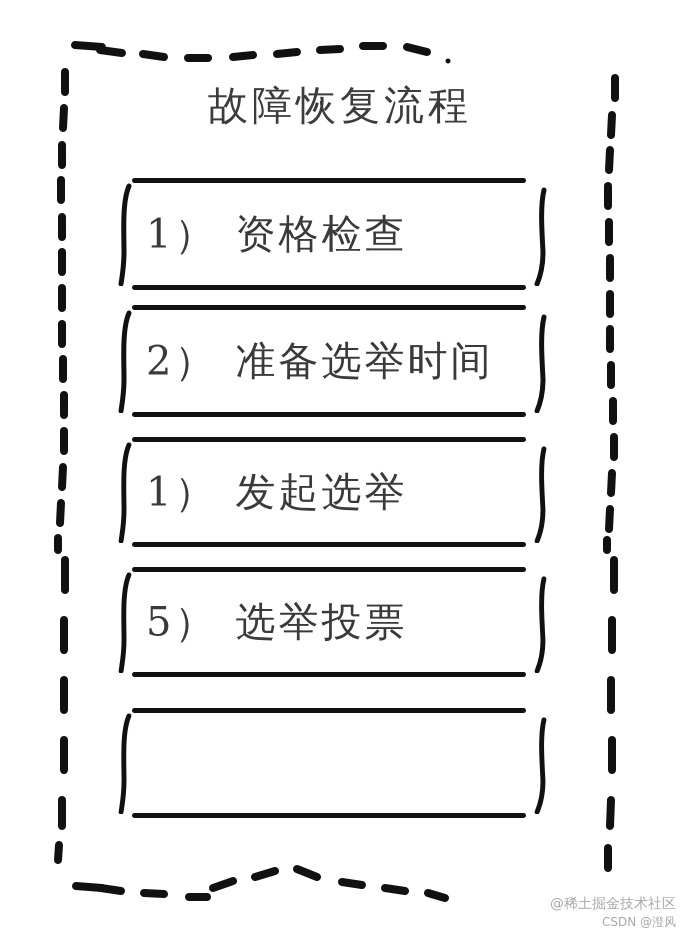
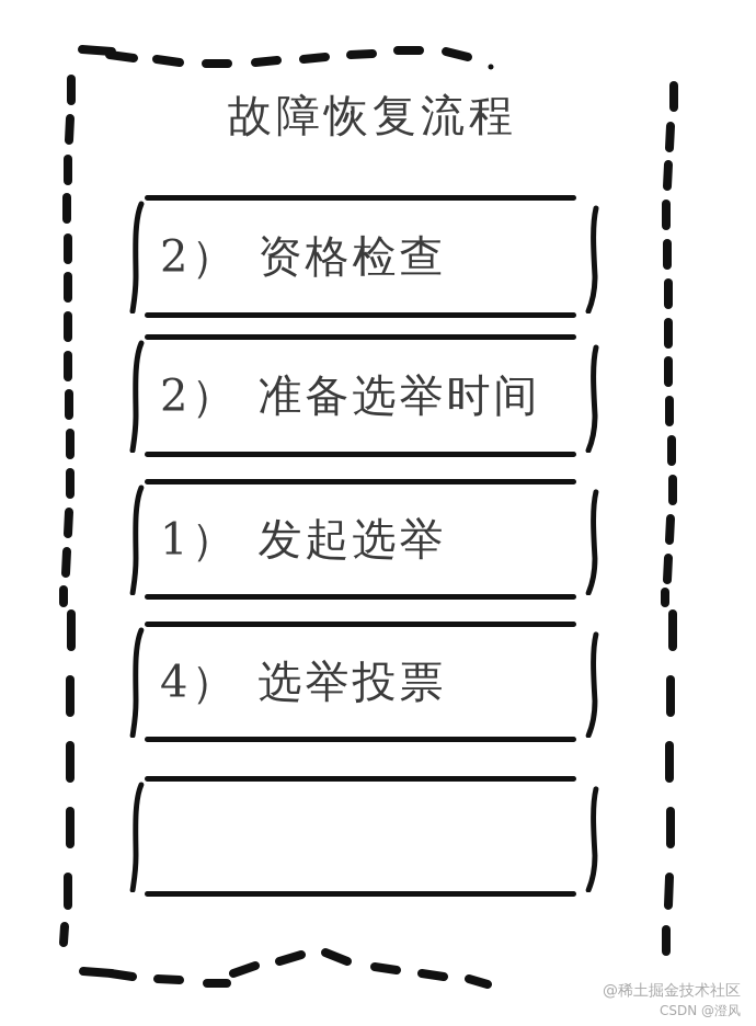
  故障恢复流程
- 1） 资格检查
+ 2） 资格检查
  2） 准备选举时间
  1） 发起选举
- 5） 选举投票
+ 4） 选举投票
  @稀土掘金技术社区
  CSDN @澄风
